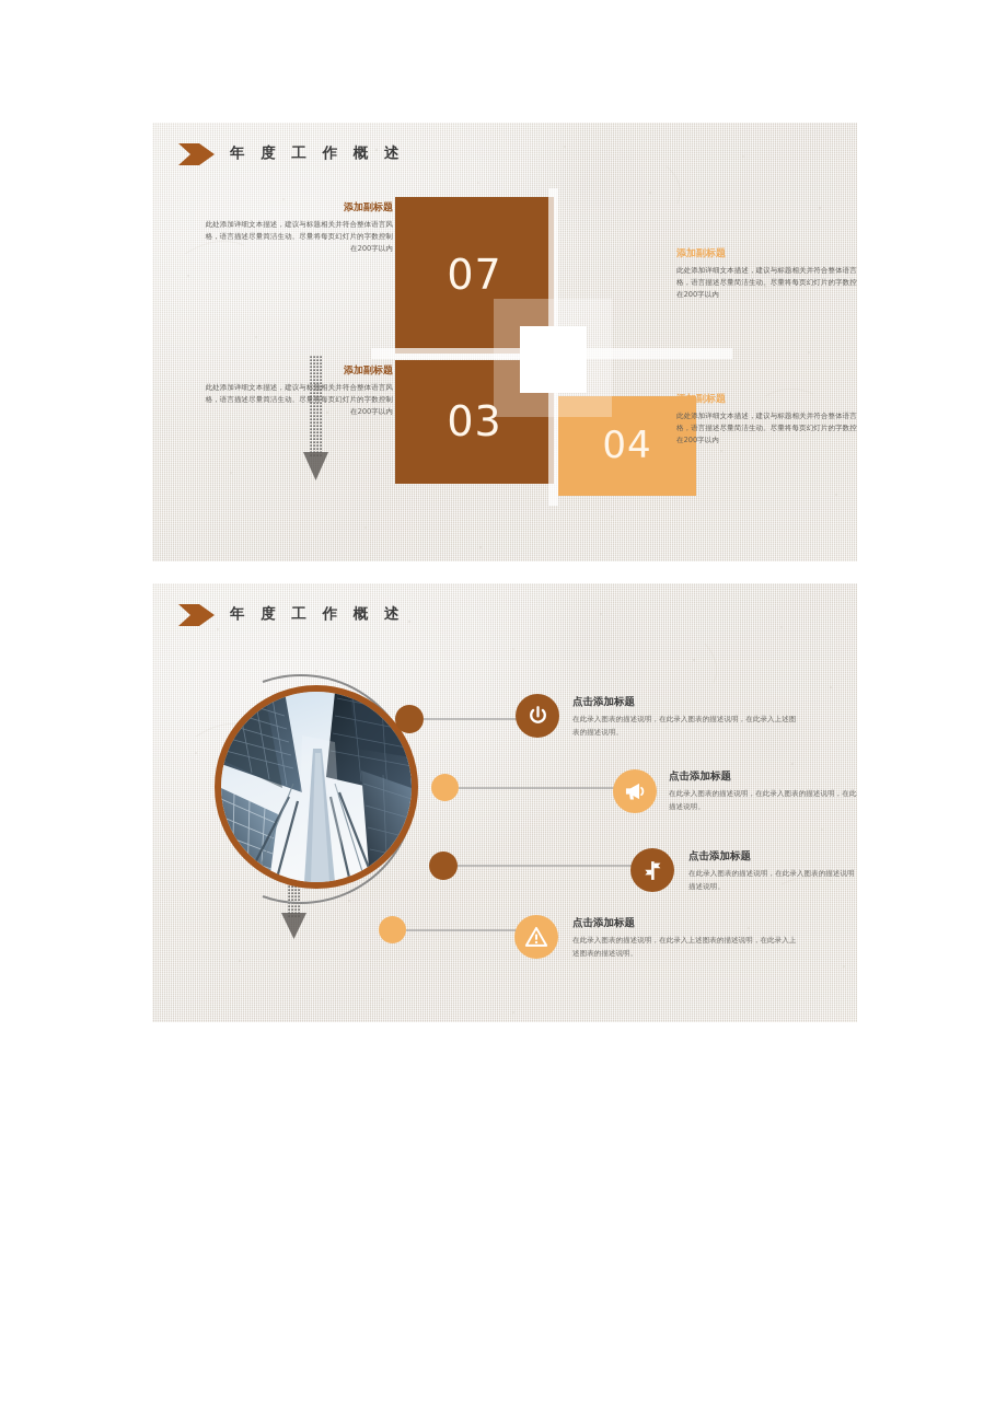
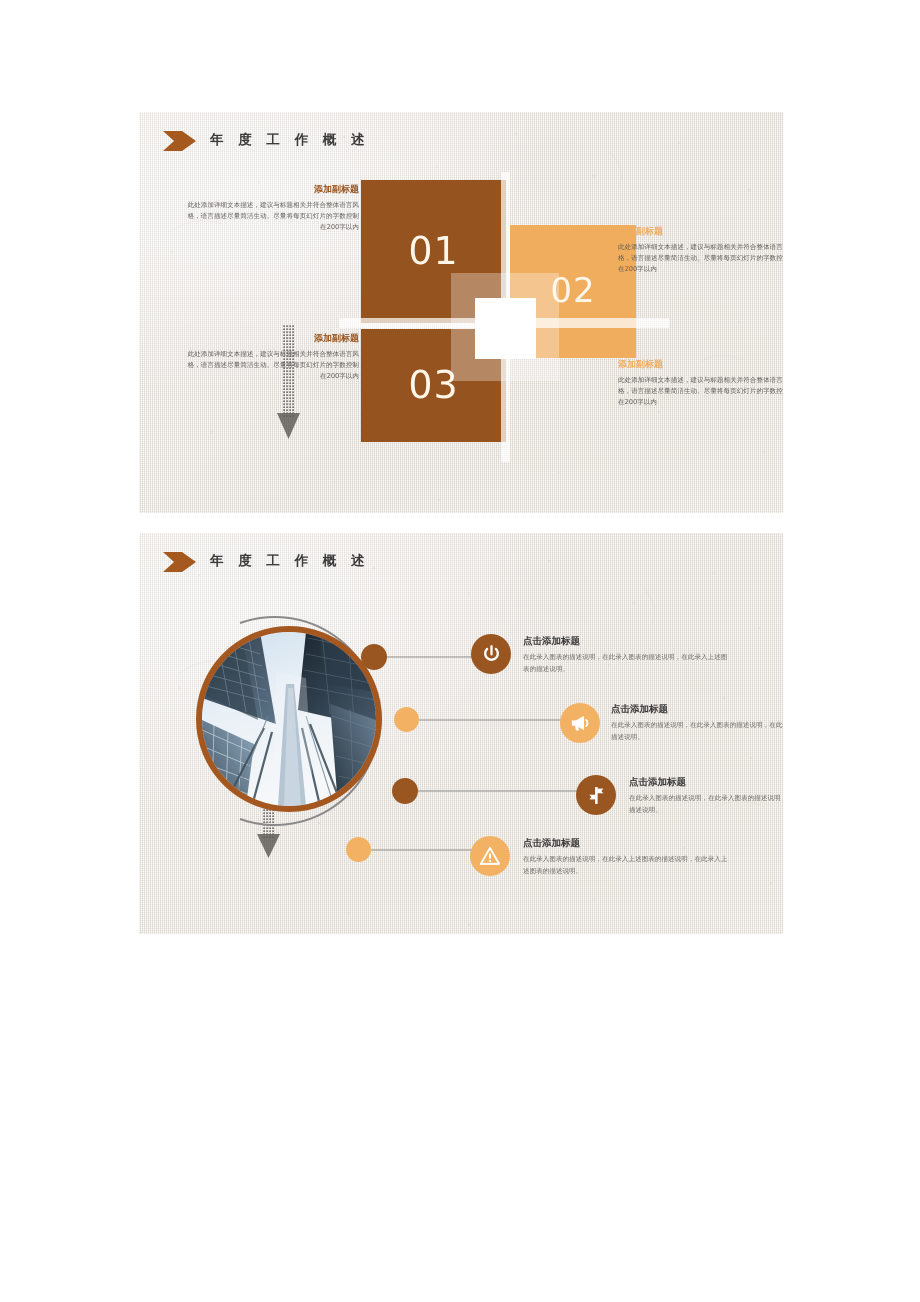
  年 度 工 作 概 述
- 07
+ 01
+ 02
  03
- 04
  添加副标题
  此处添加详细文本描述，建议与标题相关并符合整体语言风格，语言描述尽量简洁生动。尽量将每页幻灯片的字数控制在200字以内
  添加副标题
  此处添加详细文本描述，建议与标题相关并符合整体语言格，语言描述尽量简洁生动。尽量将每页幻灯片的字数控在200字以内
  添加副标题
  此处添加详细文本描述，建议与标题相关并符合整体语言风格，语言描述尽量简洁生动。尽量将每页幻灯片的字数控制在200字以内
  添加副标题
  此处添加详细文本描述，建议与标题相关并符合整体语言格，语言描述尽量简洁生动。尽量将每页幻灯片的字数控在200字以内
  年 度 工 作 概 述
  点击添加标题
  在此录入图表的描述说明，在此录入图表的描述说明，在此录入上述图表的描述说明。
  点击添加标题
  在此录入图表的描述说明，在此录入图表的描述说明，在此描述说明。
  点击添加标题
  在此录入图表的描述说明，在此录入图表的描述说明描述说明。
  点击添加标题
  在此录入图表的描述说明，在此录入上述图表的描述说明，在此录入上述图表的描述说明。
